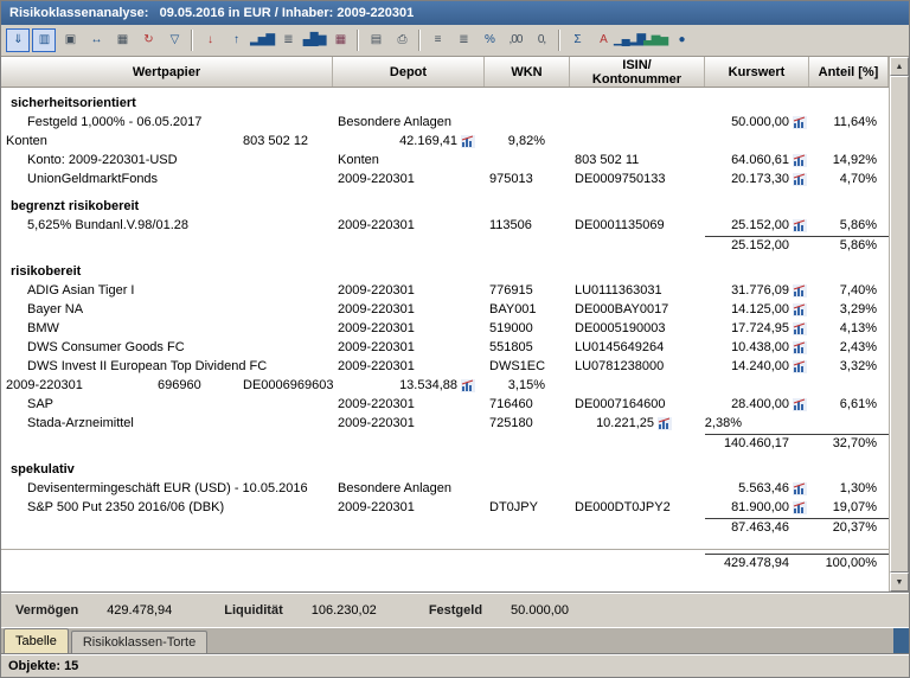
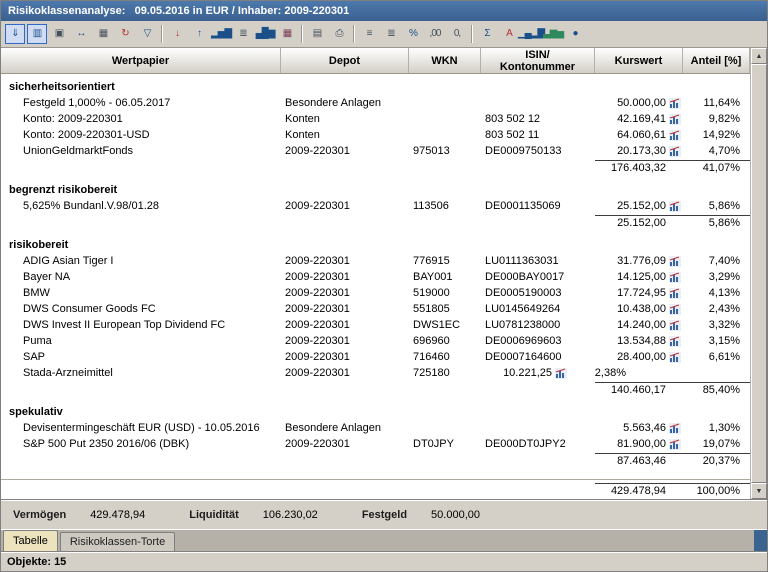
  Risikoklassenanalyse: 09.05.2016 in EUR / Inhaber: 2009-220301
  ⇓
  ▥
  ▣
  ↔
  ▦
  ↻
  ▽
  ↓
  ↑
  ▂▅▇
  ≣
  ▄█▆
  ▦
  ▤
  ⎙
  ≡
  ≣
  %
  ,00
  0,
  Σ
  A
  ▁▄▂▇
  ▃▆▅
  ●
  Wertpapier
  Depot
  WKN
  ISIN/
  Kontonummer
  Kurswert
  Anteil [%]
  sicherheitsorientiert
  Festgeld 1,000% - 06.05.2017
  Besondere Anlagen
  50.000,00
  11,64%
+ Konto: 2009-220301
  Konten
  803 502 12
  42.169,41
  9,82%
  Konto: 2009-220301-USD
  Konten
  803 502 11
  64.060,61
  14,92%
  UnionGeldmarktFonds
  2009-220301
  975013
  DE0009750133
  20.173,30
  4,70%
+ 176.403,32
+ 41,07%
  begrenzt risikobereit
  5,625% Bundanl.V.98/01.28
  2009-220301
  113506
  DE0001135069
  25.152,00
  5,86%
  25.152,00
  5,86%
  risikobereit
  ADIG Asian Tiger I
  2009-220301
  776915
  LU0111363031
  31.776,09
  7,40%
  Bayer NA
  2009-220301
  BAY001
  DE000BAY0017
  14.125,00
  3,29%
  BMW
  2009-220301
  519000
  DE0005190003
  17.724,95
  4,13%
  DWS Consumer Goods FC
  2009-220301
  551805
  LU0145649264
  10.438,00
  2,43%
  DWS Invest II European Top Dividend FC
  2009-220301
  DWS1EC
  LU0781238000
  14.240,00
  3,32%
+ Puma
  2009-220301
  696960
  DE0006969603
  13.534,88
  3,15%
  SAP
  2009-220301
  716460
  DE0007164600
  28.400,00
  6,61%
  Stada-Arzneimittel
  2009-220301
  725180
  10.221,25
  2,38%
  140.460,17
- 32,70%
+ 85,40%
  spekulativ
  Devisentermingeschäft EUR (USD) - 10.05.2016
  Besondere Anlagen
  5.563,46
  1,30%
  S&P 500 Put 2350 2016/06 (DBK)
  2009-220301
  DT0JPY
  DE000DT0JPY2
  81.900,00
  19,07%
  87.463,46
  20,37%
  429.478,94
  100,00%
  Vermögen
  429.478,94
  Liquidität
  106.230,02
  Festgeld
  50.000,00
  Tabelle
  Risikoklassen-Torte
  Objekte: 15
